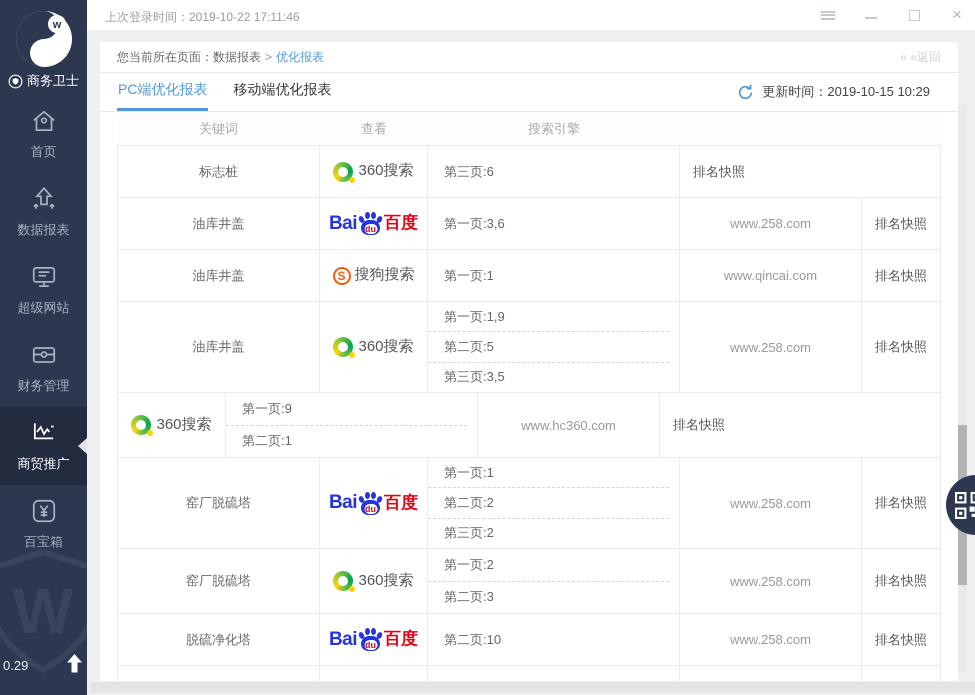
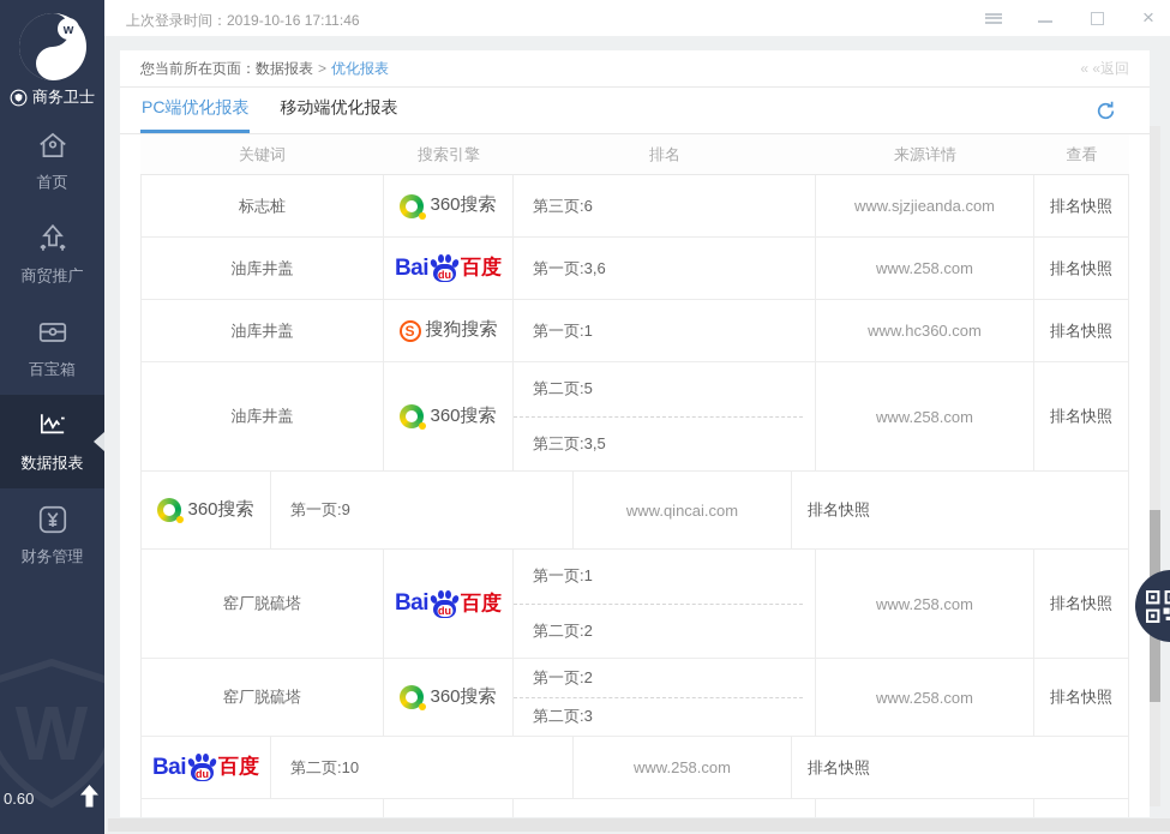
  w
  商务卫士
  首页
- 数据报表
+ 商贸推广
- 超级网站
- 财务管理
+ 百宝箱
- 商贸推广
+ 数据报表
- 百宝箱
+ 财务管理
- 0.29
+ 0.60
- 上次登录时间：2019-10-22 17:11:46
+ 上次登录时间：2019-10-16 17:11:46
  ×
  您当前所在页面：数据报表 > 优化报表
  « «返回
  PC端优化报表
  移动端优化报表
- 更新时间：2019-10-15 10:29
  关键词
- 查看
+ 搜索引擎
+ 排名
+ 来源详情
- 搜索引擎
+ 查看
  标志桩
  360搜索
  第三页:6
+ www.sjzjieanda.com
  排名快照
  油库井盖
  Bai
  du
  百度
  第一页:3,6
  www.258.com
  排名快照
  油库井盖
  S
  搜狗搜索
  第一页:1
- www.qincai.com
+ www.hc360.com
  排名快照
  油库井盖
  360搜索
- 第一页:1,9
  第二页:5
  第三页:3,5
  www.258.com
  排名快照
  360搜索
  第一页:9
- 第二页:1
- www.hc360.com
+ www.qincai.com
  排名快照
  窑厂脱硫塔
  Bai
  du
  百度
  第一页:1
  第二页:2
- 第三页:2
  www.258.com
  排名快照
  窑厂脱硫塔
  360搜索
  第一页:2
  第二页:3
  www.258.com
  排名快照
- 脱硫净化塔
  Bai
  du
  百度
  第二页:10
  www.258.com
  排名快照
